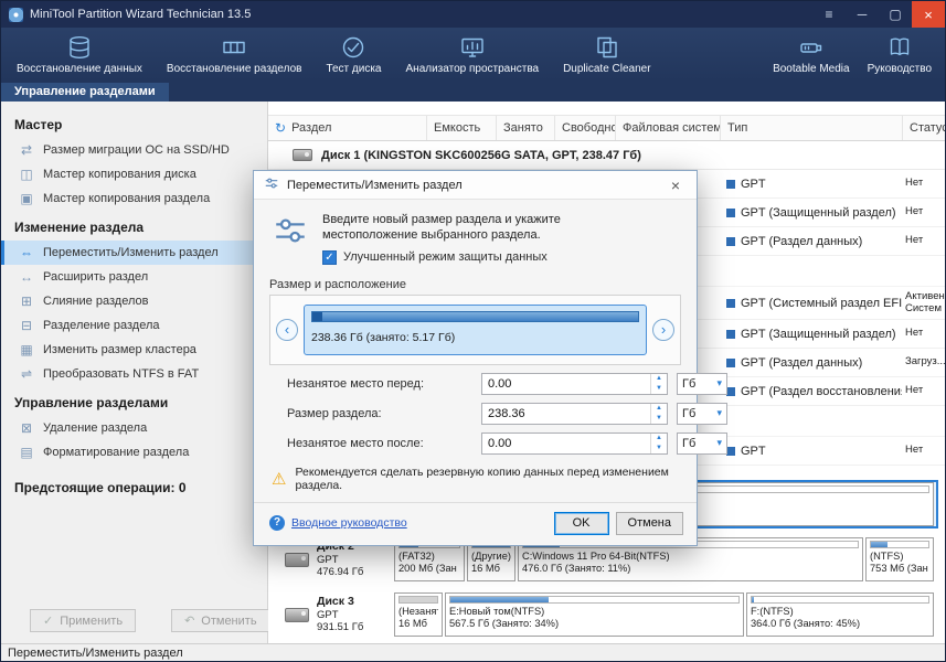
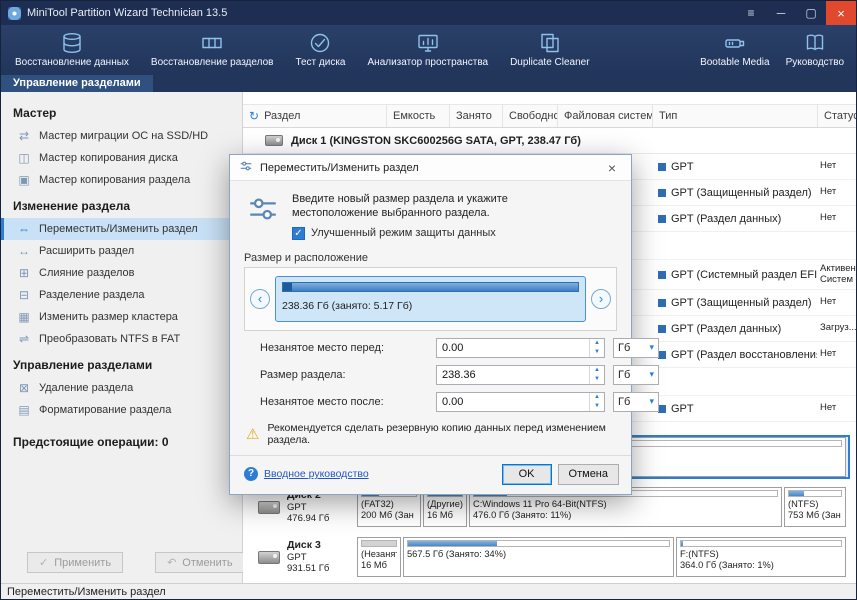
  MiniTool Partition Wizard Technician 13.5
  ≡
  ─
  ▢
  ×
  Восстановление данных
  Восстановление разделов
  Тест диска
  Анализатор пространства
  Duplicate Cleaner
  Bootable Media
  Руководство
  Управление разделами
  Мастер
  ⇄
- Размер миграции ОС на SSD/HD
+ Мастер миграции ОС на SSD/HD
  ◫
  Мастер копирования диска
  ▣
  Мастер копирования раздела
  Изменение раздела
  ⇔
  Переместить/Изменить раздел
  ↔
  Расширить раздел
  ⊞
  Слияние разделов
  ⊟
  Разделение раздела
  ▦
  Изменить размер кластера
  ⇌
  Преобразовать NTFS в FAT
  Управление разделами
  ⊠
  Удаление раздела
  ▤
  Форматирование раздела
  Предстоящие операции: 0
  ✓
  Применить
  ↶
  Отменить
  ↻
  Раздел
  Емкость
  Занято
  Свободно
  Файловая систем
  Тип
  Стату
  Диск 1 (KINGSTON SKC600256G SATA, GPT, 238.47 Гб)
  GPT
  Нет
  GPT (Защищенный раздел)
  Нет
  GPT (Раздел данных)
  Нет
  GPT (Системный раздел EFI
  Активен Систем
  GPT (Защищенный раздел)
  Нет
  GPT (Раздел данных)
  Загруз...
  GPT (Раздел восстановлени
  Нет
  GPT
  Нет
  Диск 2
  GPT
  476.94 Гб
  (FAT32)
  200 Мб (Зан
  (Другие)
  16 Мб
  C:Windows 11 Pro 64-Bit(NTFS)
  476.0 Гб (Занято: 11%)
  (NTFS)
  753 Мб (Зан
  Диск 3
  GPT
  931.51 Гб
  16 Мб
- E:Новый том(NTFS)
  567.5 Гб (Занято: 34%)
  F:(NTFS)
- 364.0 Гб (Занято: 45%)
+ 364.0 Гб (Занято: 1%)
  Переместить/Изменить раздел
  Переместить/Изменить раздел
  ×
  Введите новый размер раздела и укажите местоположение выбранного раздела.
  ✓
  Улучшенный режим защиты данных
  Размер и расположение
  ‹
  238.36 Гб (занято: 5.17 Гб)
  ›
  Незанятое место перед:
  0.00
  Гб
  ▾
  Размер раздела:
  238.36
  Гб
  ▾
  Незанятое место после:
  0.00
  Гб
  ▾
  ⚠
  Рекомендуется сделать резервную копию данных перед изменением раздела.
  ?
  Вводное руководство
  OK
  Отмена
